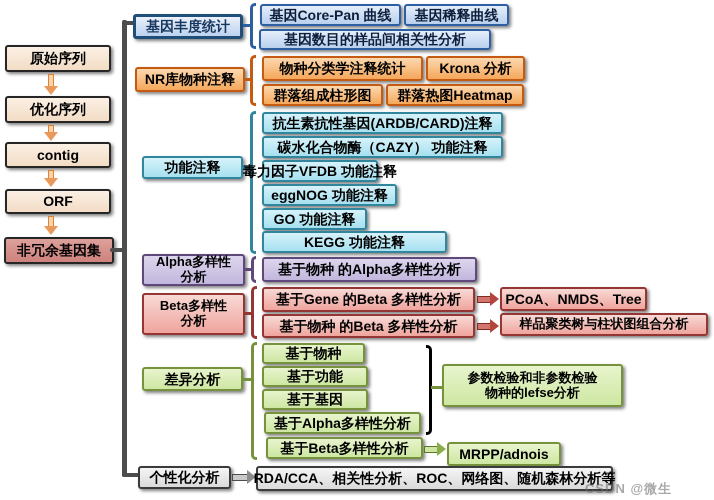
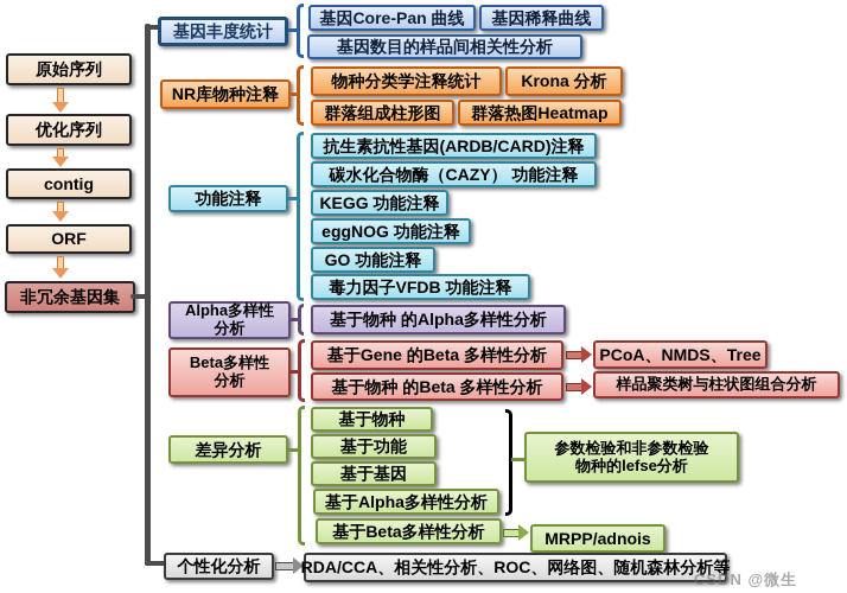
  原始序列
  优化序列
  contig
  ORF
  非冗余基因集
  基因丰度统计
  NR库物种注释
  功能注释
  Alpha多样性
  分析
  Beta多样性
  分析
  差异分析
  个性化分析
  基因Core-Pan 曲线
  基因稀释曲线
  基因数目的样品间相关性分析
  物种分类学注释统计
  Krona 分析
  群落组成柱形图
  群落热图Heatmap
  抗生素抗性基因(ARDB/CARD)注释
  碳水化合物酶（CAZY） 功能注释
- 毒力因子VFDB 功能注释
+ KEGG 功能注释
  eggNOG 功能注释
  GO 功能注释
- KEGG 功能注释
+ 毒力因子VFDB 功能注释
  基于物种 的Alpha多样性分析
  基于Gene 的Beta 多样性分析
  基于物种 的Beta 多样性分析
  PCoA、NMDS、Tree
  样品聚类树与柱状图组合分析
  基于物种
  基于功能
  基于基因
  基于Alpha多样性分析
  基于Beta多样性分析
  参数检验和非参数检验
  物种的lefse分析
  MRPP/adnois
  RDA/CCA、相关性分析、ROC、网络图、随机森林分析等
  CSDN @微生
